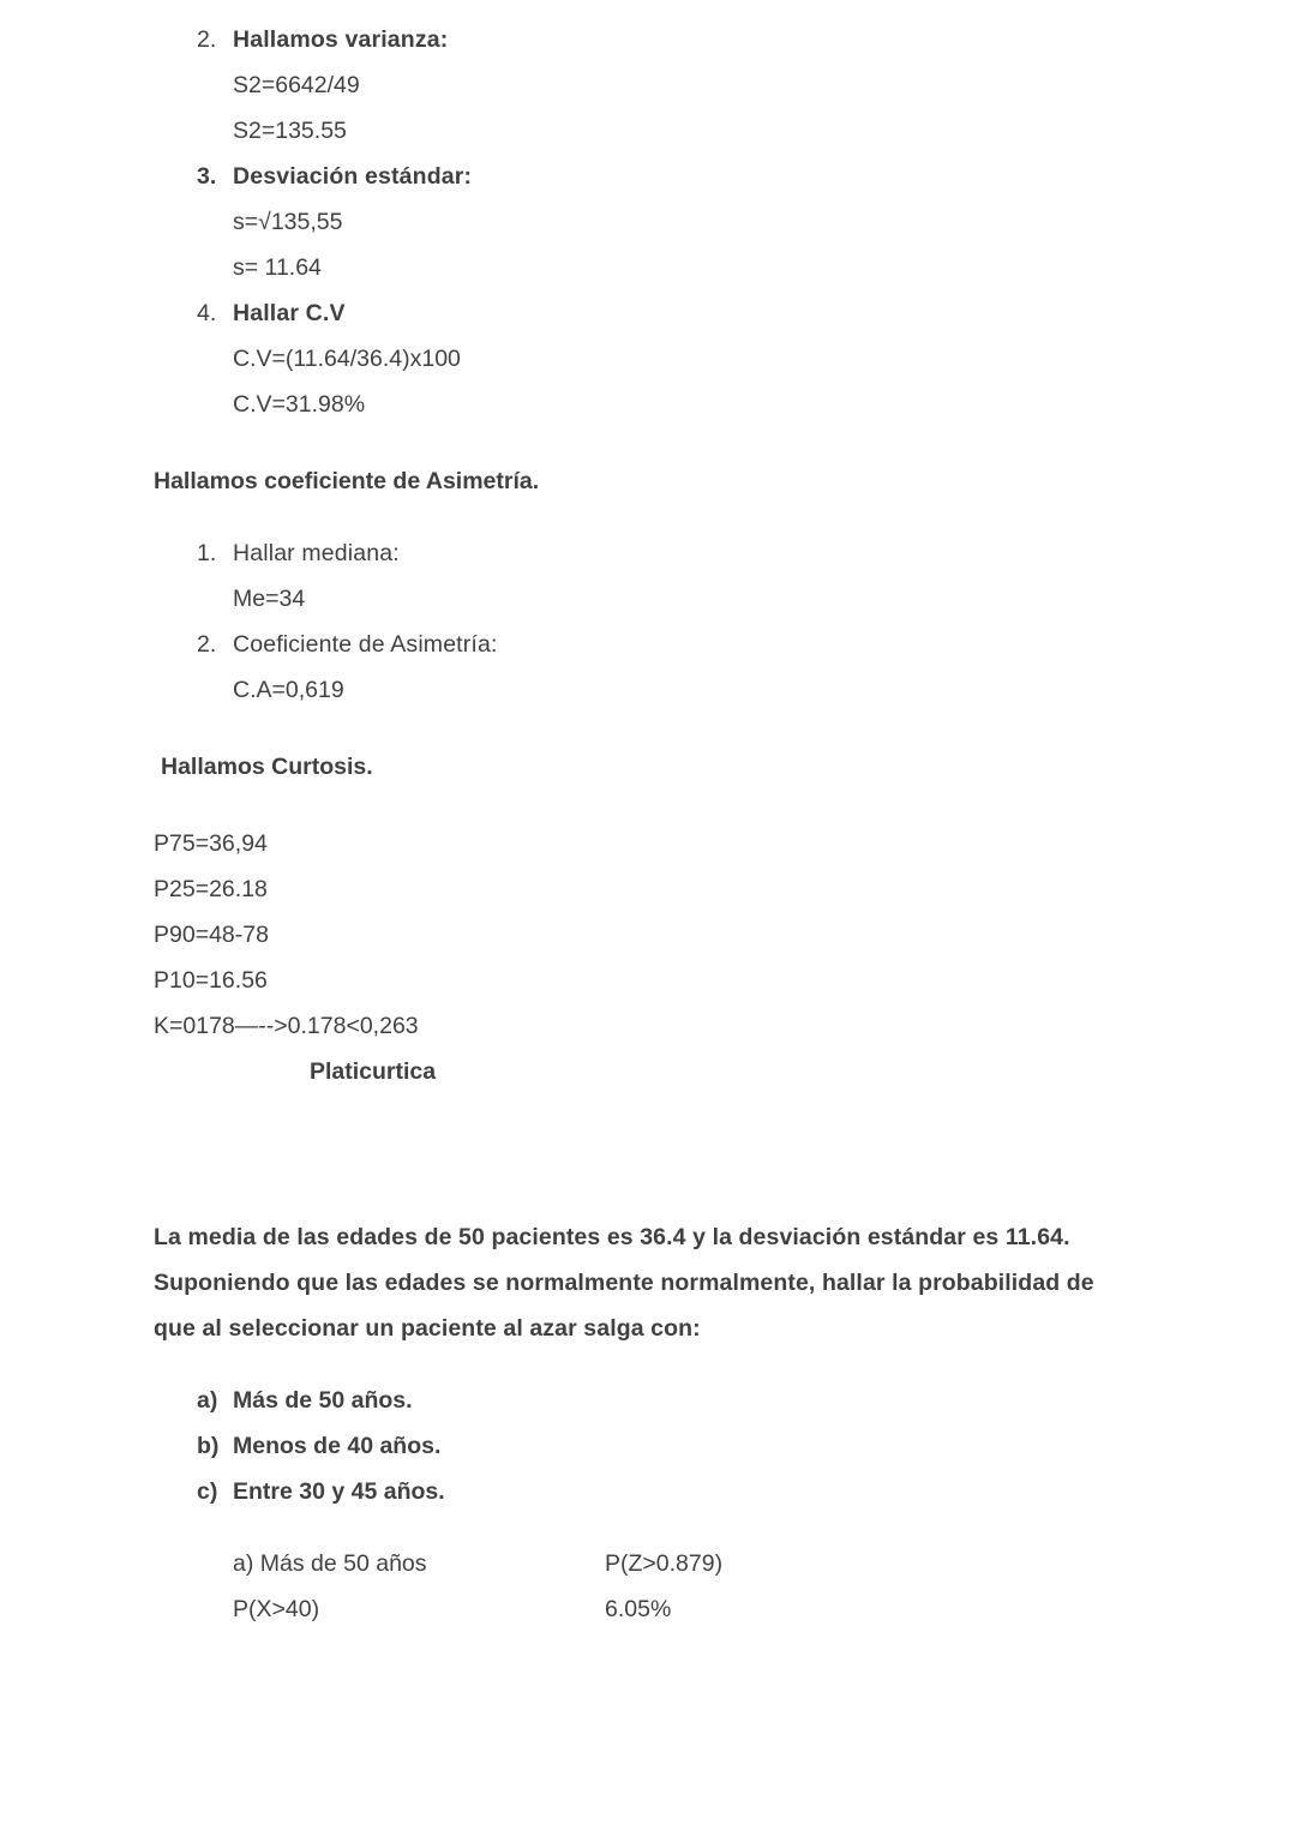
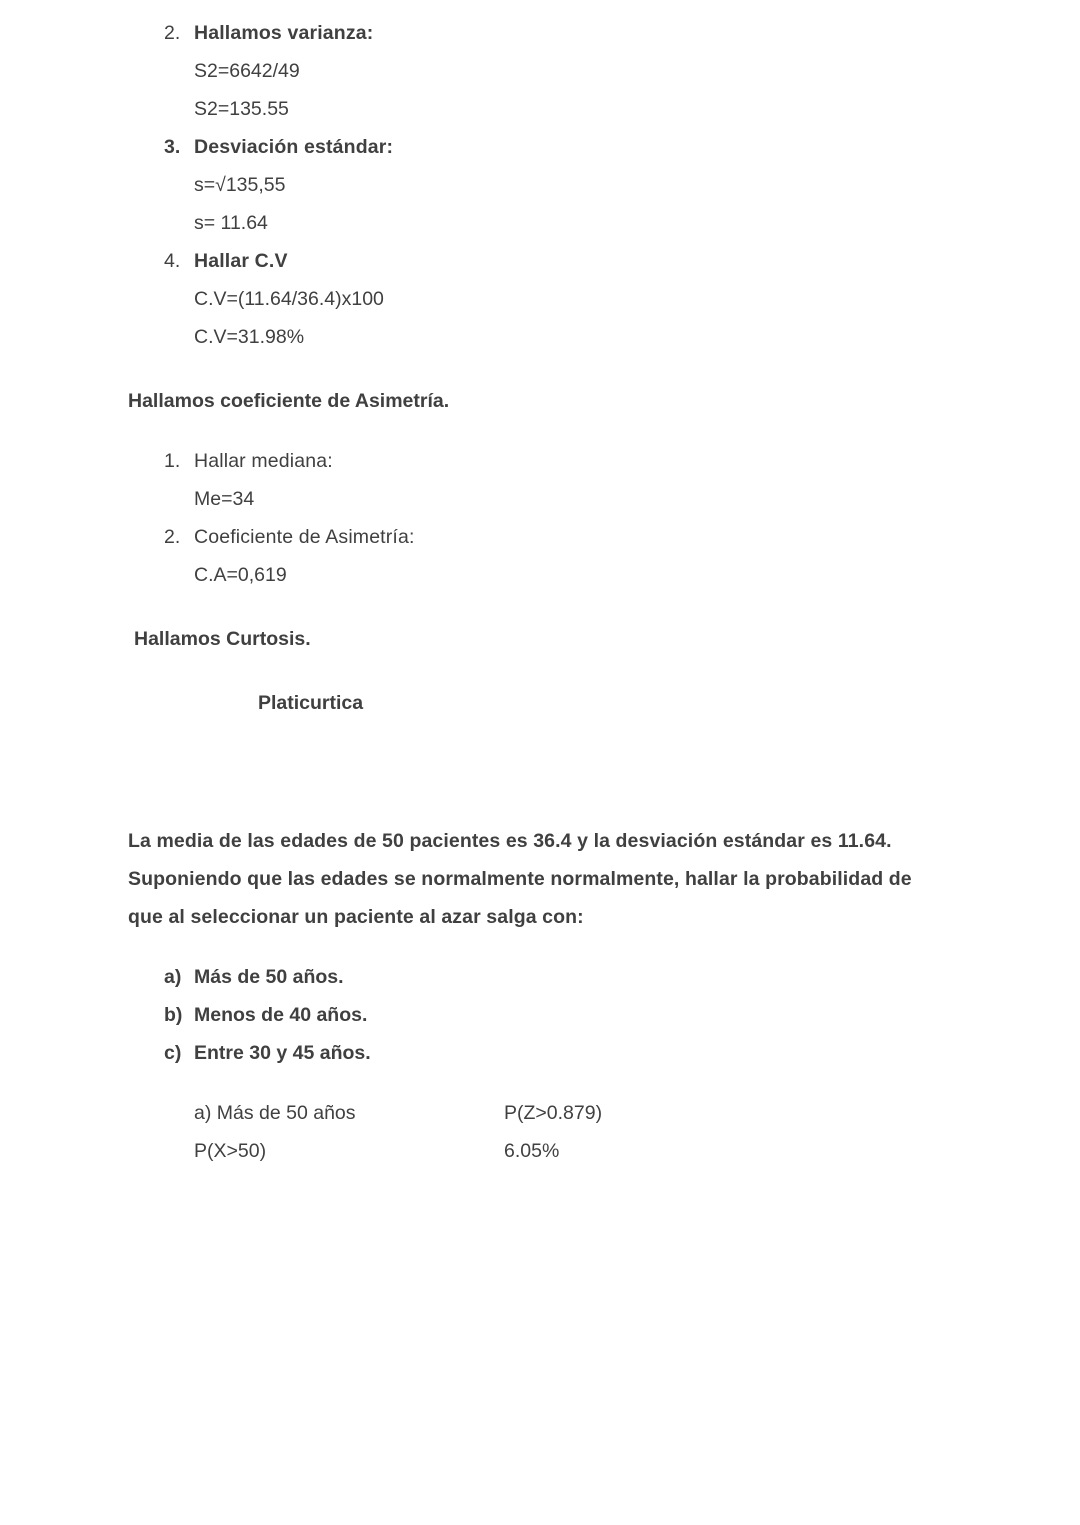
  2.
  Hallamos varianza:
  S2=6642/49
  S2=135.55
  3.
  Desviación estándar:
  s=√135,55
  s= 11.64
  4.
  Hallar C.V
  C.V=(11.64/36.4)x100
  C.V=31.98%
  Hallamos coeficiente de Asimetría.
  1.
  Hallar mediana:
  Me=34
  2.
  Coeficiente de Asimetría:
  C.A=0,619
  Hallamos Curtosis.
- P75=36,94
- P25=26.18
- P90=48-78
- P10=16.56
- K=0178—-->0.178<0,263
  Platicurtica
  La media de las edades de 50 pacientes es 36.4 y la desviación estándar es 11.64. Suponiendo que las edades se normalmente normalmente, hallar la probabilidad de que al seleccionar un paciente al azar salga con:
  a)
  Más de 50 años.
  b)
  Menos de 40 años.
  c)
  Entre 30 y 45 años.
  a) Más de 50 años
  P(Z>0.879)
- P(X>40)
+ P(X>50)
  6.05%
